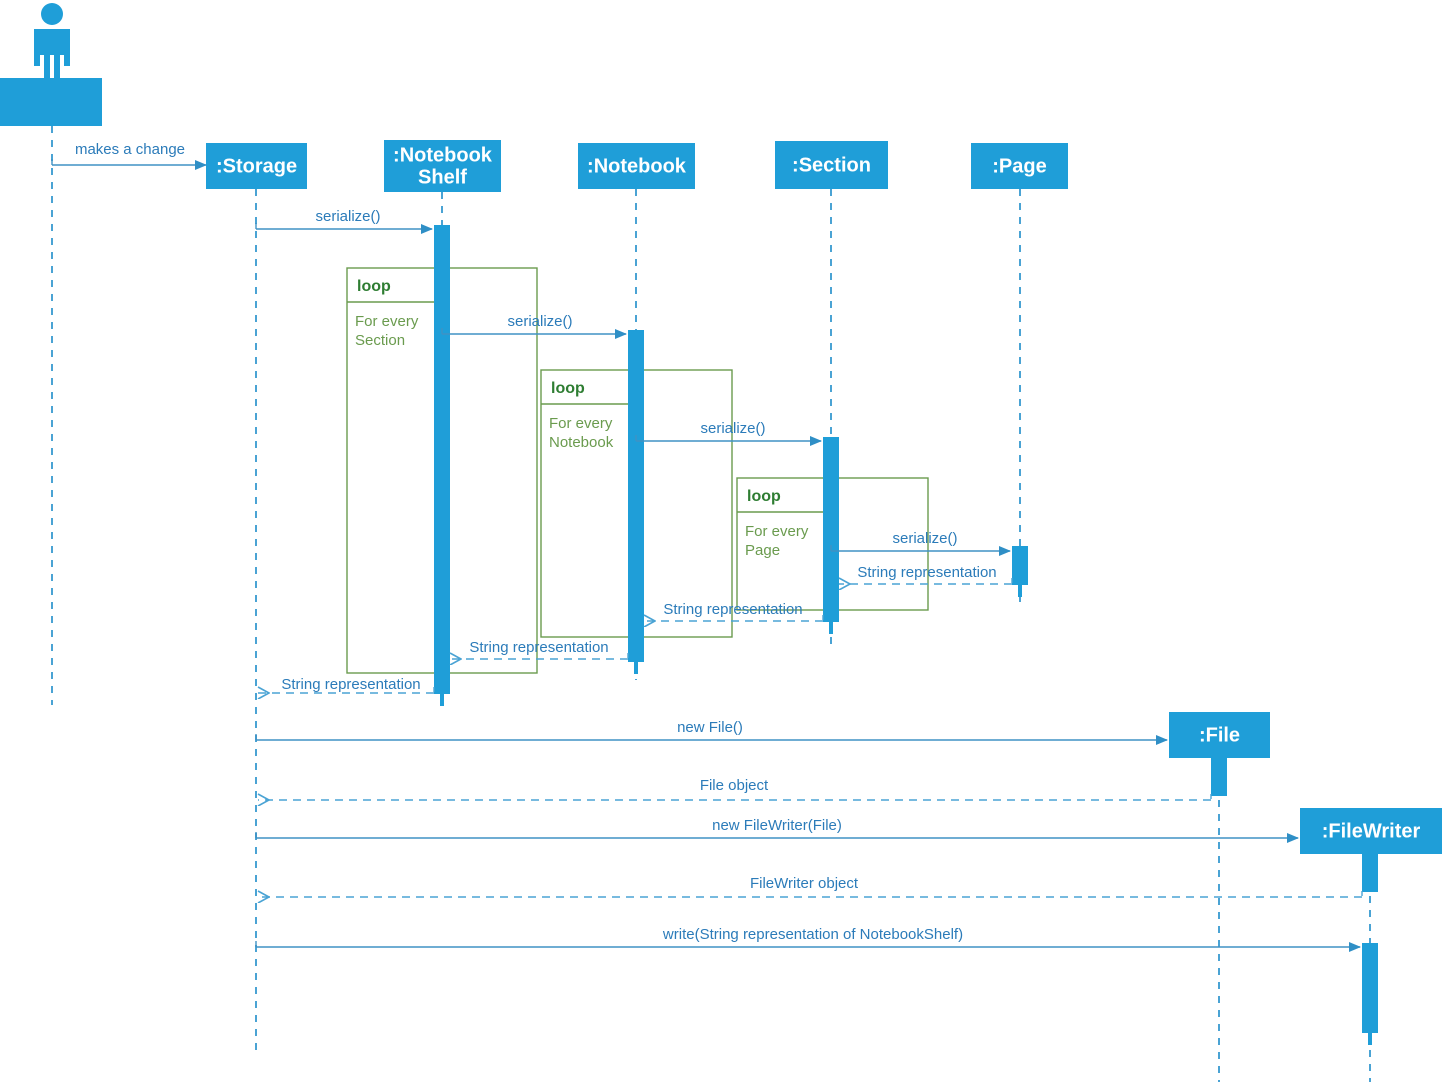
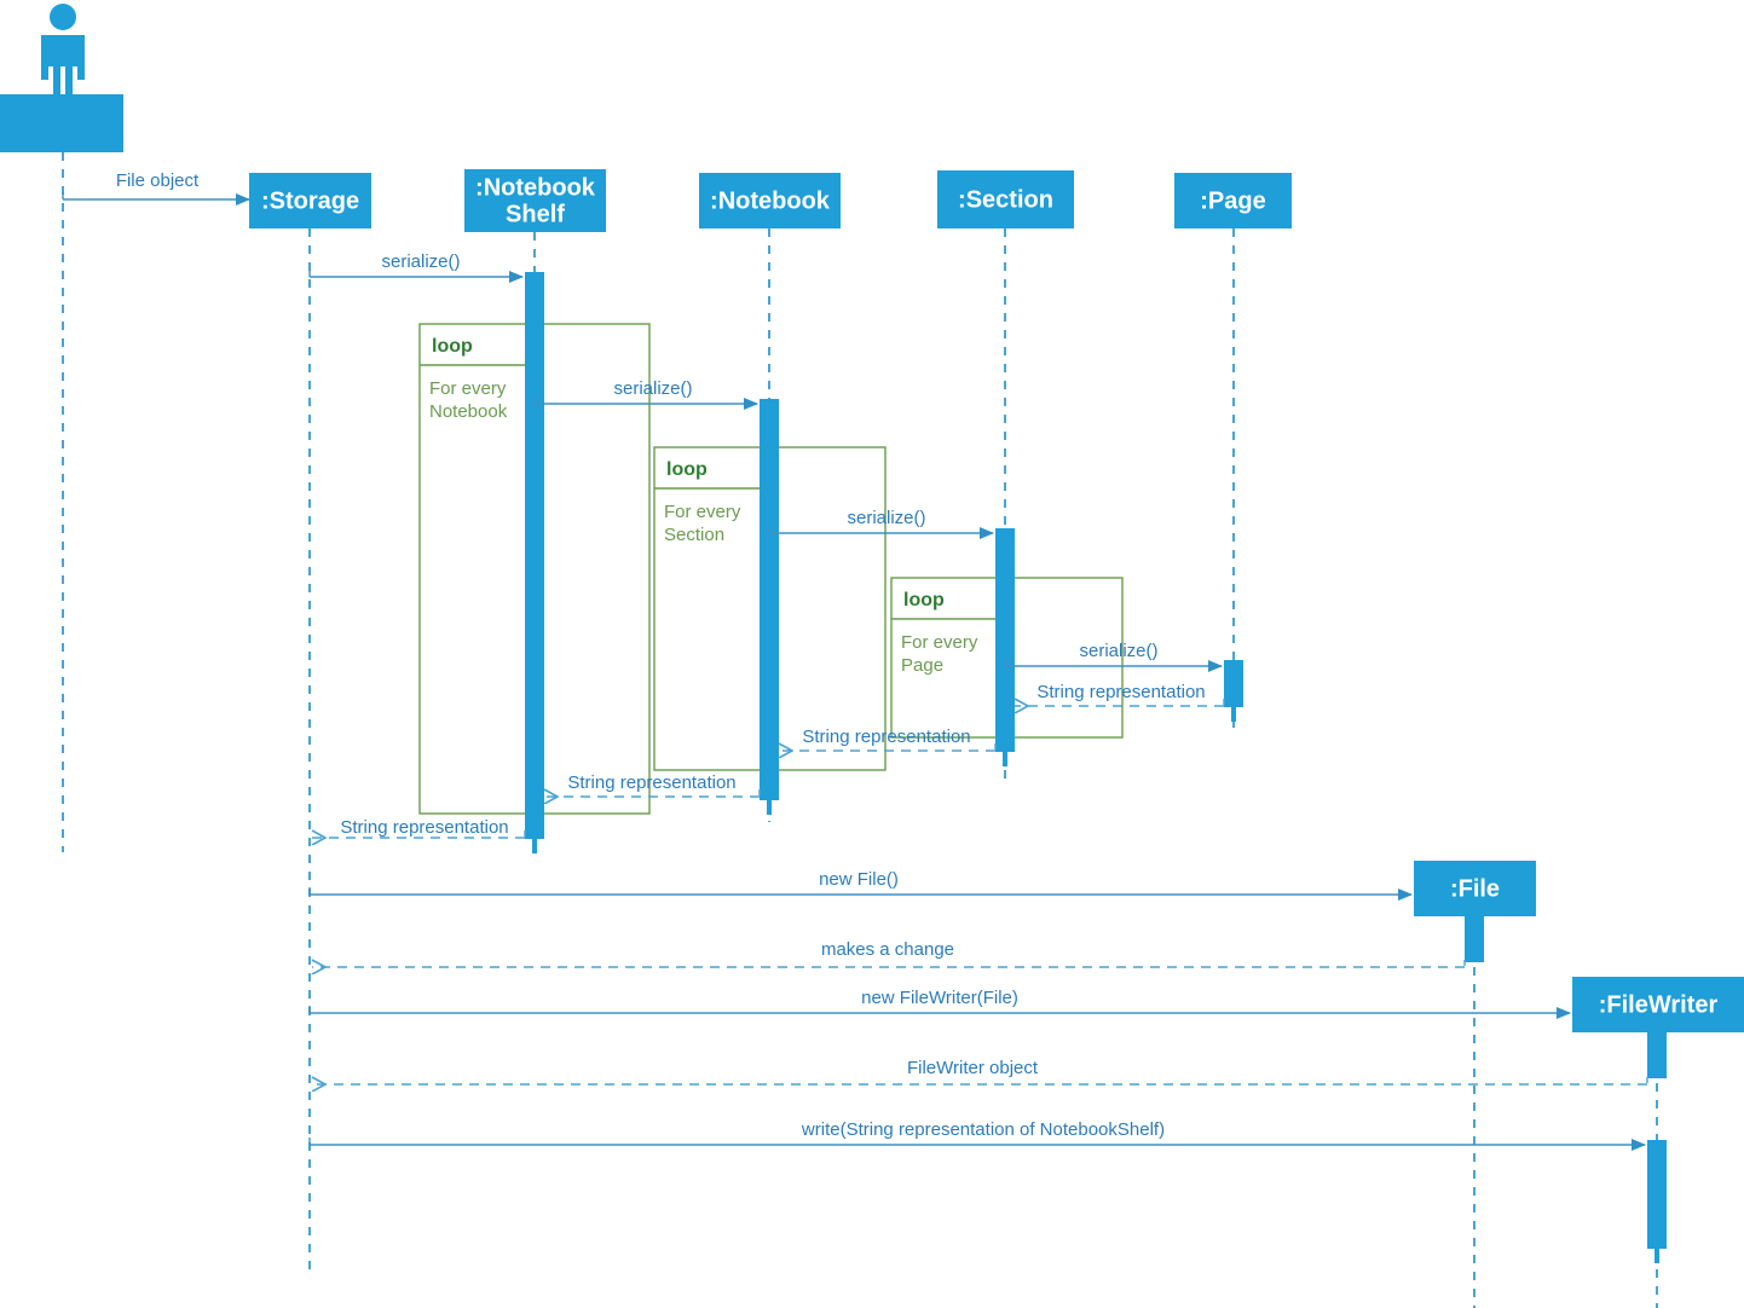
  :Storage
  :Notebook
  Shelf
  :Notebook
  :Section
  :Page
  :File
  :FileWriter
  loop
  For every
- Section
+ Notebook
  loop
  For every
- Notebook
+ Section
  loop
  For every
  Page
- makes a change
+ File object
  serialize()
  serialize()
  serialize()
  serialize()
  String representation
  String representation
  String representation
  String representation
  new File()
- File object
+ makes a change
  new FileWriter(File)
  FileWriter object
  write(String representation of NotebookShelf)
